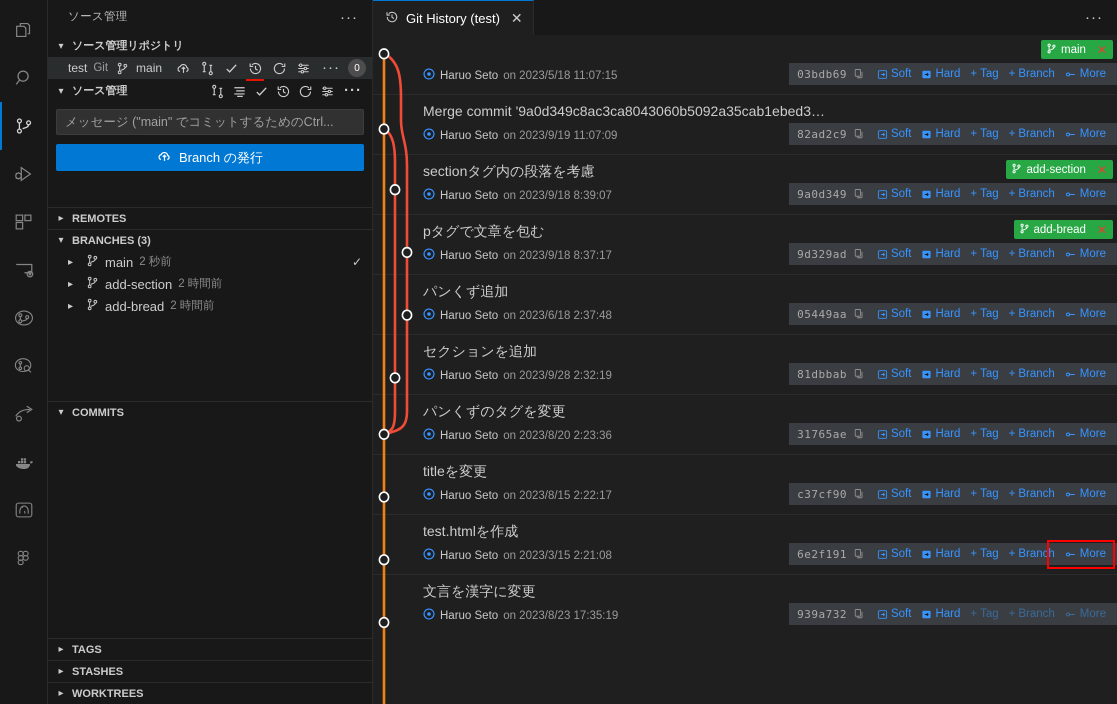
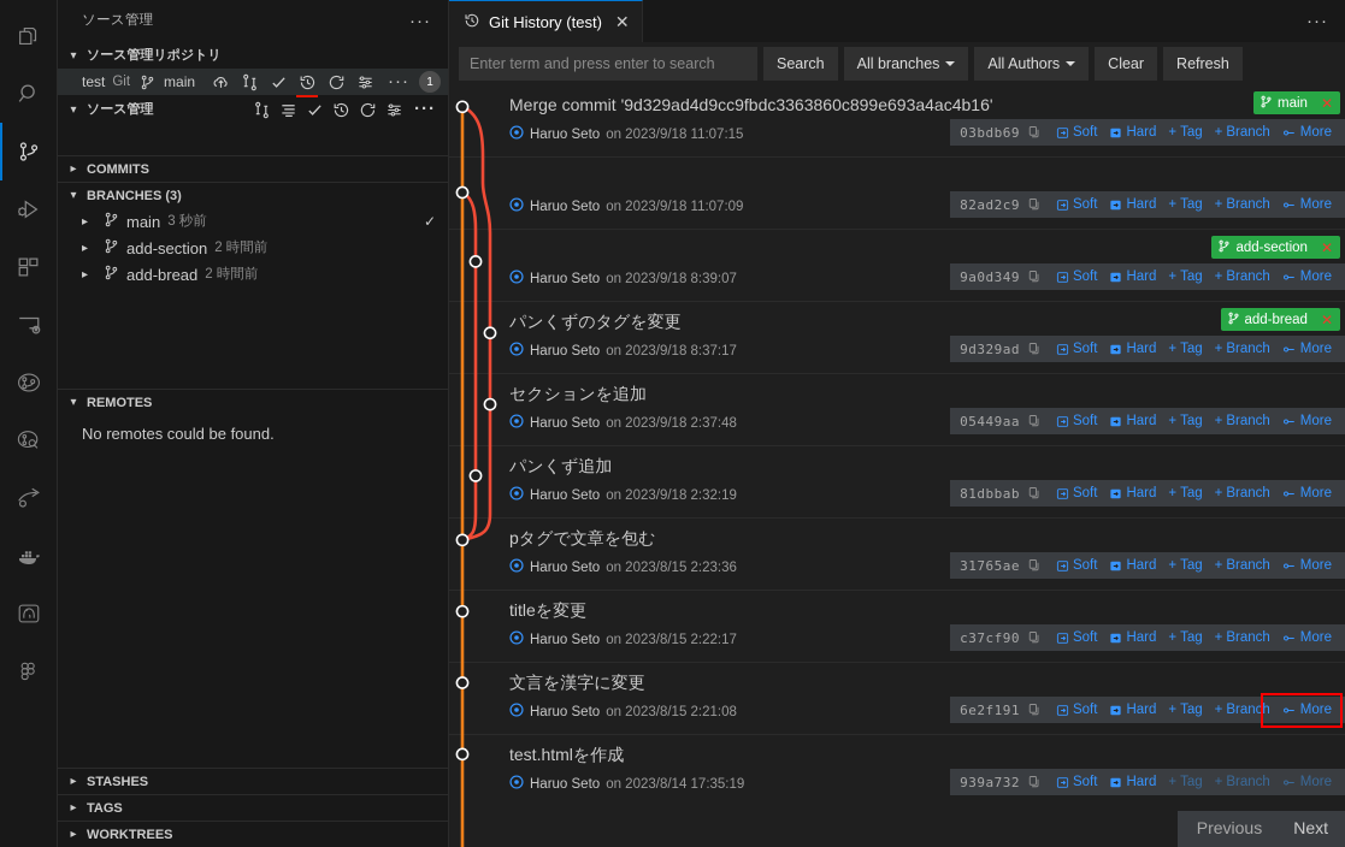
  ソース管理
  ···
  ▾
  ソース管理リポジトリ
  test
  Git
  main
  ···
- 0
+ 1
  ▾
  ソース管理
  ···
- メッセージ ("main" でコミットするためのCtrl...
- Branch の発行
  ▸
- REMOTES
+ COMMITS
  ▾
  BRANCHES (3)
  ▸
  main
- 2 秒前
+ 3 秒前
  ✓
  ▸
  add-section
  2 時間前
  ▸
  add-bread
  2 時間前
  ▾
- COMMITS
+ REMOTES
+ No remotes could be found.
  ▸
- TAGS
+ STASHES
  ▸
- STASHES
+ TAGS
  ▸
  WORKTREES
  Git History (test)
  ✕
  ···
+ Enter term and press enter to search
+ Search
+ All branches
+ All Authors
+ Clear
+ Refresh
+ Merge commit '9d329ad4d9cc9fbdc3363860c899e693a4ac4b16'
  Haruo Seto
- on 2023/5/18 11:07:15
+ on 2023/9/18 11:07:15
  main
  ✕
  03bdb69
  Soft
  Hard
  +
  Tag
  +
  Branch
  More
- Merge commit '9a0d349c8ac3ca8043060b5092a35cab1ebed3…
  Haruo Seto
- on 2023/9/19 11:07:09
+ on 2023/9/18 11:07:09
  82ad2c9
  Soft
  Hard
  +
  Tag
  +
  Branch
  More
- sectionタグ内の段落を考慮
  Haruo Seto
  on 2023/9/18 8:39:07
  add-section
  ✕
  9a0d349
  Soft
  Hard
  +
  Tag
  +
  Branch
  More
- pタグで文章を包む
+ パンくずのタグを変更
  Haruo Seto
  on 2023/9/18 8:37:17
  add-bread
  ✕
  9d329ad
  Soft
  Hard
  +
  Tag
  +
  Branch
  More
- パンくず追加
+ セクションを追加
  Haruo Seto
- on 2023/6/18 2:37:48
+ on 2023/9/18 2:37:48
  05449aa
  Soft
  Hard
  +
  Tag
  +
  Branch
  More
- セクションを追加
+ パンくず追加
  Haruo Seto
- on 2023/9/28 2:32:19
+ on 2023/9/18 2:32:19
  81dbbab
  Soft
  Hard
  +
  Tag
  +
  Branch
  More
- パンくずのタグを変更
+ pタグで文章を包む
  Haruo Seto
- on 2023/8/20 2:23:36
+ on 2023/8/15 2:23:36
  31765ae
  Soft
  Hard
  +
  Tag
  +
  Branch
  More
  titleを変更
  Haruo Seto
  on 2023/8/15 2:22:17
  c37cf90
  Soft
  Hard
  +
  Tag
  +
  Branch
  More
- test.htmlを作成
+ 文言を漢字に変更
  Haruo Seto
- on 2023/3/15 2:21:08
+ on 2023/8/15 2:21:08
  6e2f191
  Soft
  Hard
  +
  Tag
  +
  Branch
  More
- 文言を漢字に変更
+ test.htmlを作成
  Haruo Seto
- on 2023/8/23 17:35:19
+ on 2023/8/14 17:35:19
  939a732
  Soft
  Hard
  +
  Tag
  +
  Branch
  More
+ Previous
+ Next
